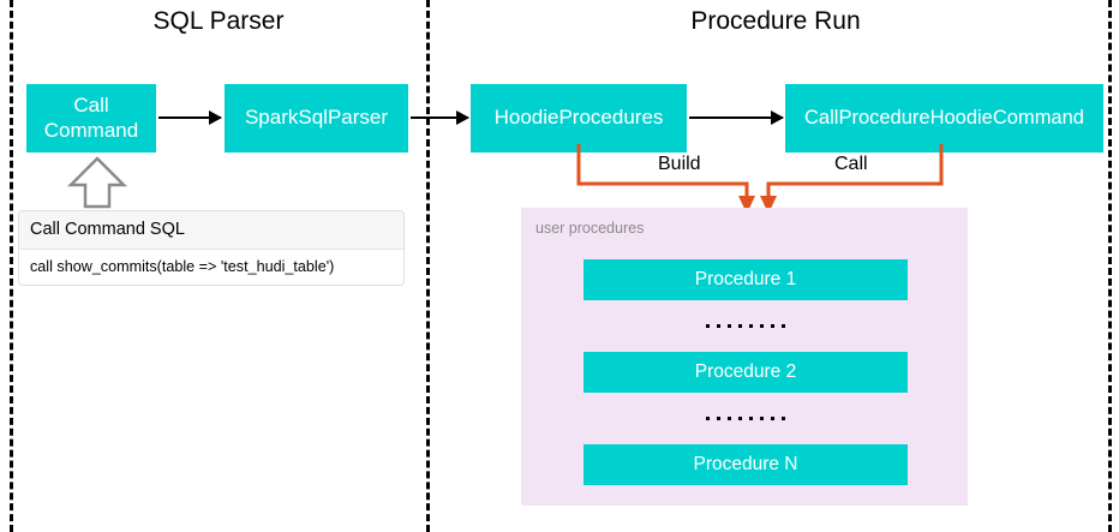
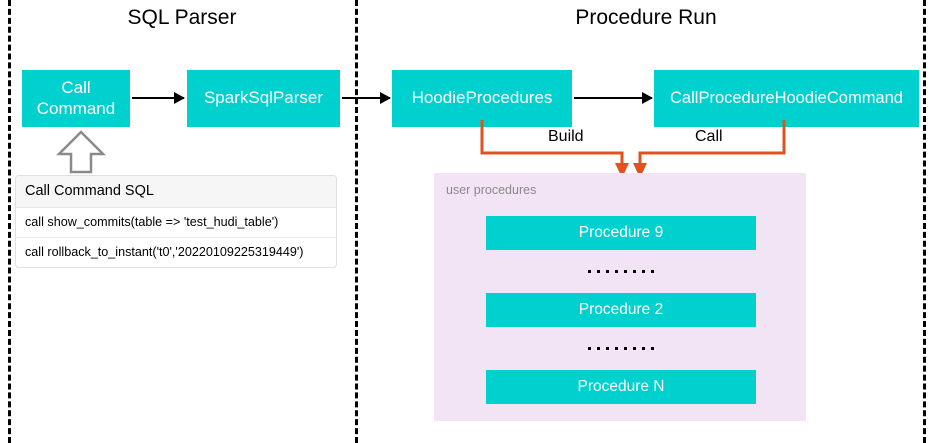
  SQL Parser
  Procedure Run
  Call
  Command
  SparkSqlParser
  HoodieProcedures
  CallProcedureHoodieCommand
  Call Command SQL
  call show_commits(table => 'test_hudi_table')
+ call rollback_to_instant('t0','20220109225319449')
  Build
  Call
  user procedures
- Procedure 1
+ Procedure 9
  Procedure 2
  Procedure N
